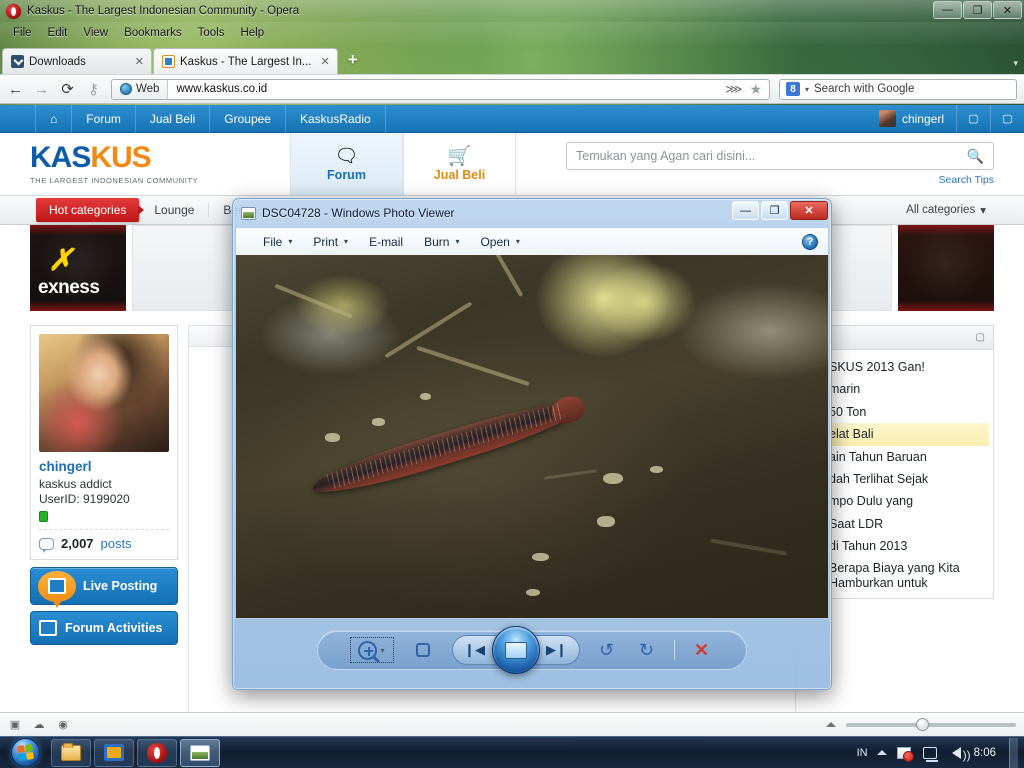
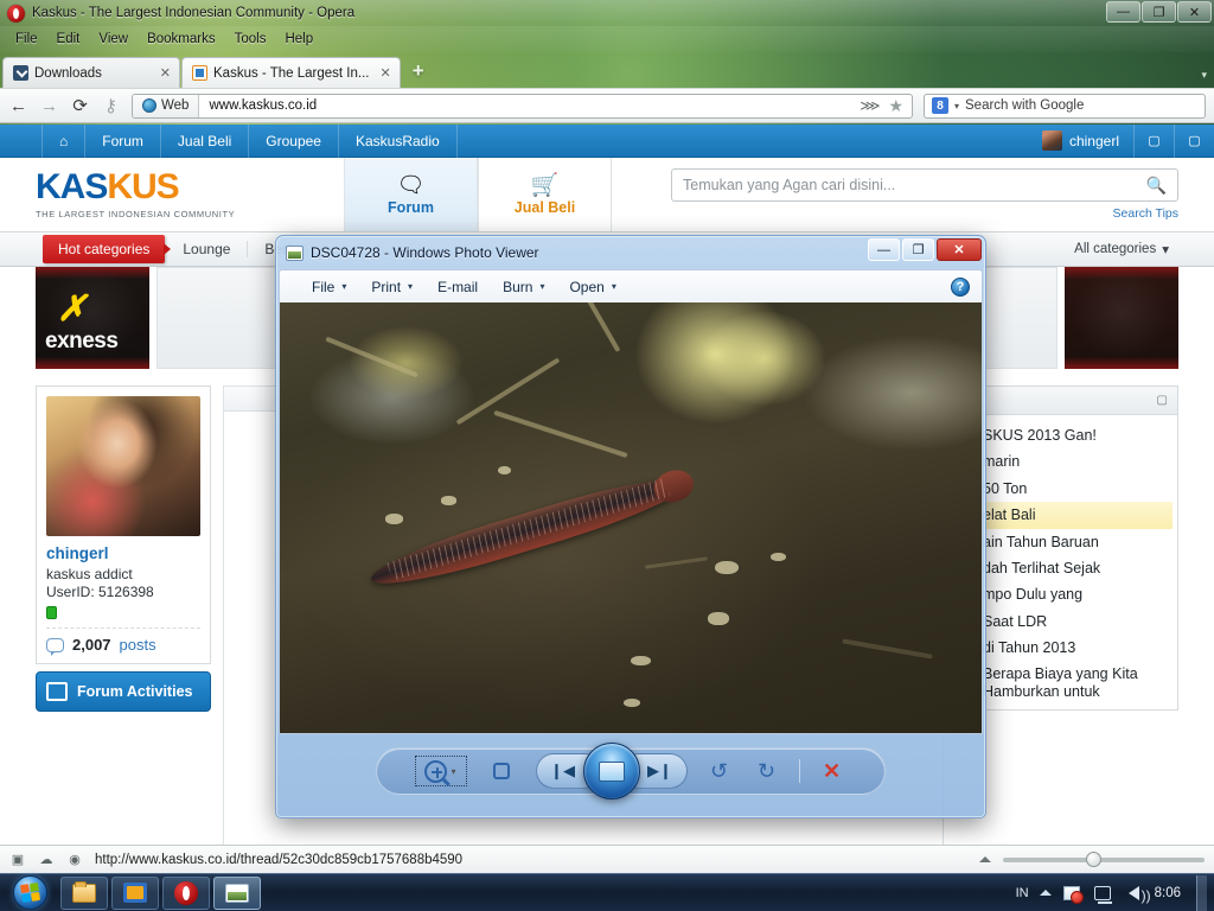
  Kaskus - The Largest Indonesian Community - Opera
  —
  ❐
  ✕
  File
  Edit
  View
  Bookmarks
  Tools
  Help
  Downloads
  ✕
  Kaskus - The Largest In...
  ✕
  +
  ▾
  ←
  →
  ⟳
  ⚷
  Web
  www.kaskus.co.id
  ⋙
  ★
  8
  ▾
  Search with Google
  ⌂
  Forum
  Jual Beli
  Groupee
  KaskusRadio
  chingerl
  ▢
  ▢
  KASKUS
  THE LARGEST INDONESIAN COMMUNITY
  🗨
  Forum
  🛒
  Jual Beli
  Temukan yang Agan cari disini...
  🔍
  Search Tips
  Hot categories
  Lounge
  All categories
  ▾
  ✗
  exness
  chingerl
  kaskus addict
- UserID: 9199020
+ UserID: 5126398
  2,007
  posts
- Live Posting
  Forum Activities
  ▢
  SKUS 2013 Gan!
  marin
  50 Ton
  elat Bali
  ain Tahun Baruan
  dah Terlihat Sejak
  mpo Dulu yang
  Saat LDR
  di Tahun 2013
  Berapa Biaya yang Kita Hamburkan untuk
  DSC04728 - Windows Photo Viewer
  —
  ❐
  ✕
  File
  ▾
  Print
  ▾
  E-mail
  Burn
  ▾
  Open
  ▾
  ?
  ▾
  ❙◀
  ▶❙
  ↺
  ↻
  ✕
  ▣
  ☁
  ◉
+ http://www.kaskus.co.id/thread/52c30dc859cb1757688b4590
  IN
  ))
  8:06
